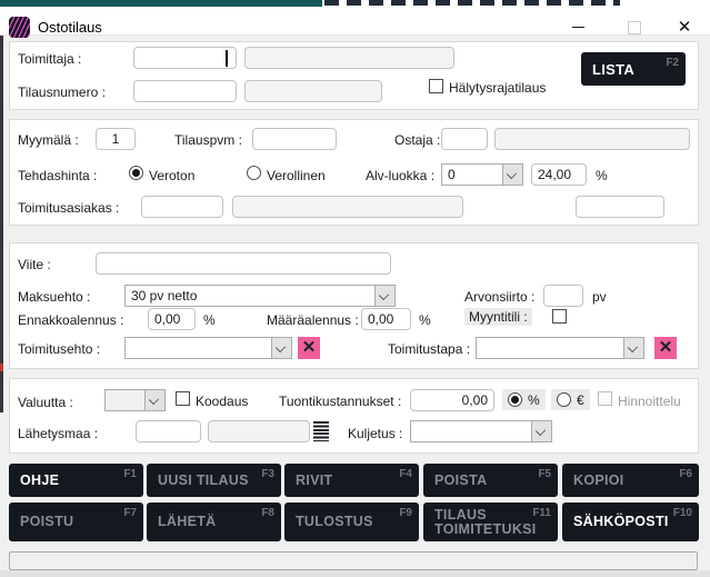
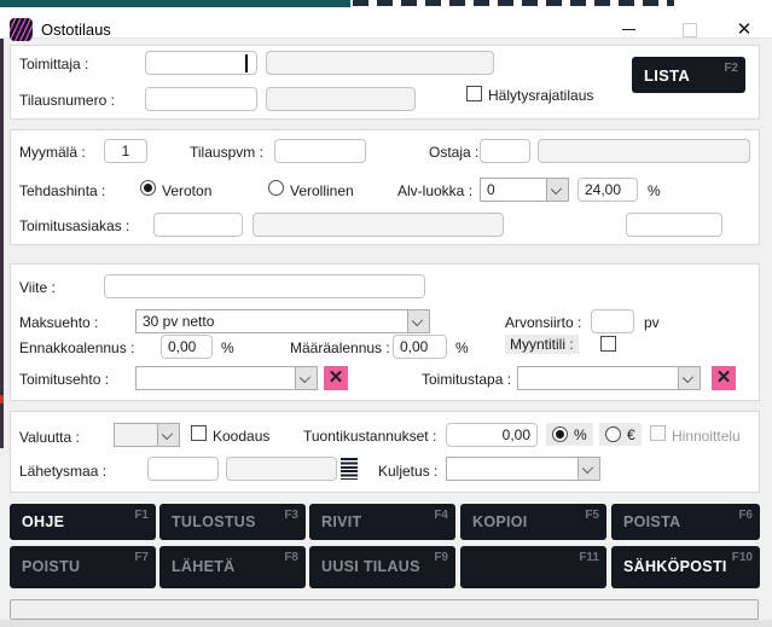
  Ostotilaus
  ✕
  Toimittaja :
  Tilausnumero :
  Hälytysrajatilaus
  LISTA
  F2
  Myymälä :
  1
  Tilauspvm :
  Ostaja :
  Tehdashinta :
  Veroton
  Verollinen
  Alv-luokka :
  0
  24,00
  %
  Toimitusasiakas :
  Viite :
  Maksuehto :
  30 pv netto
  Arvonsiirto :
  pv
  Ennakkoalennus :
  0,00
  %
  Määräalennus :
  0,00
  %
  Myyntitili :
  Toimitusehto :
  ✕
  Toimitustapa :
  ✕
  Valuutta :
  Koodaus
  Tuontikustannukset :
  0,00
  %
  €
  Hinnoittelu
  Lähetysmaa :
  Kuljetus :
  OHJE
  F1
- UUSI TILAUS
+ TULOSTUS
  F3
  RIVIT
  F4
- POISTA
+ KOPIOI
  F5
- KOPIOI
+ POISTA
  F6
  POISTU
  F7
  LÄHETÄ
  F8
- TULOSTUS
+ UUSI TILAUS
  F9
- TILAUS TOIMITETUKSI
  F11
  SÄHKÖPOSTI
  F10
